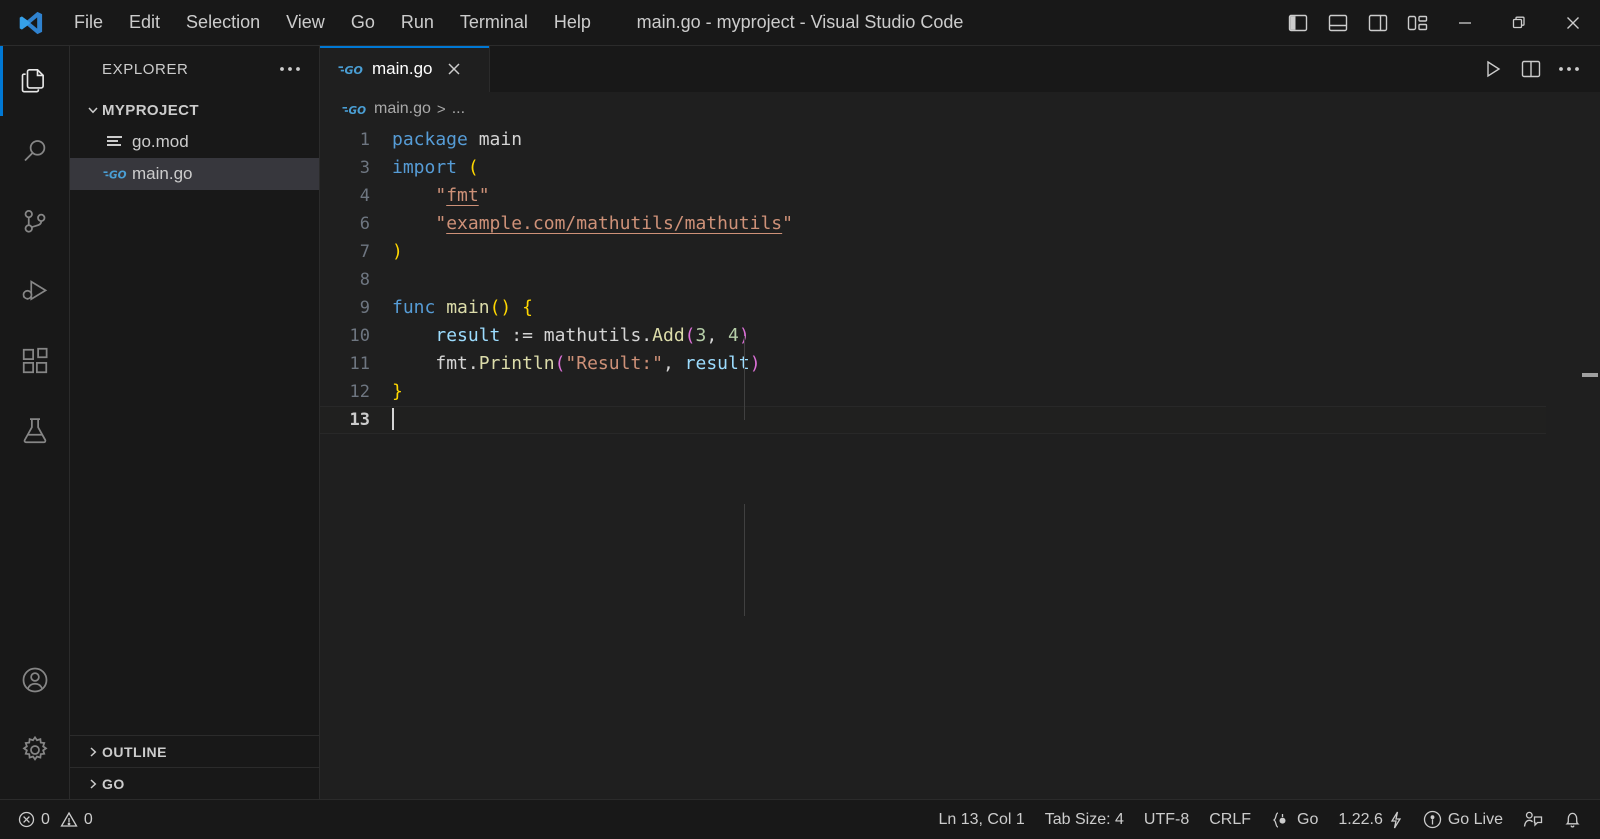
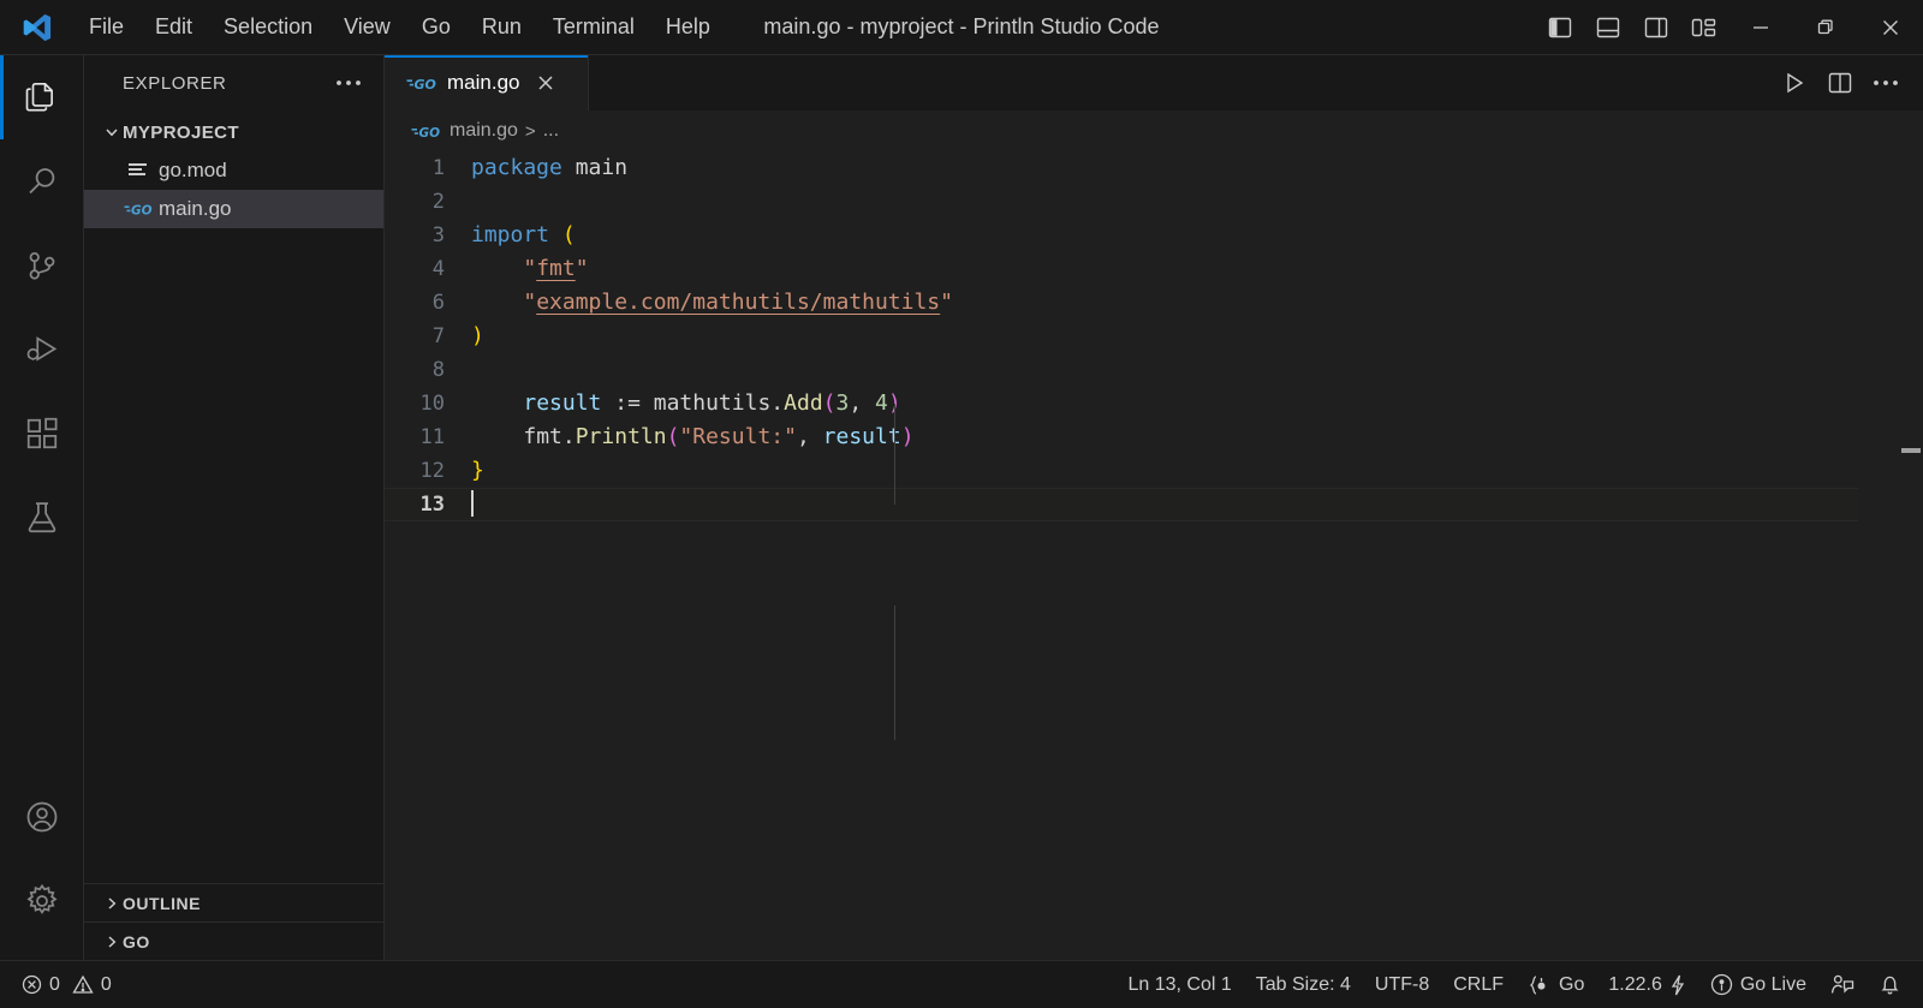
  File
  Edit
  Selection
  View
  Go
  Run
  Terminal
  Help
- main.go - myproject - Visual Studio Code
+ main.go - myproject - Println Studio Code
  EXPLORER
  MYPROJECT
  go.mod
  GO
  main.go
  OUTLINE
  GO
  GO
  main.go
  GO
  main.go
  >
  ...
  1
  package main
+ 2
  3
  import (
  4
  "fmt"
  6
  "example.com/mathutils/mathutils"
  7
  )
  8
- 9
- func main() {
  10
  result := mathutils.Add(3, 4
  11
  fmt.Println("Result:", resul )
  12
  }
  13
  0
  0
  Ln 13, Col 1
  Tab Size: 4
  UTF-8
  CRLF
  Go
  1.22.6
  Go Live
